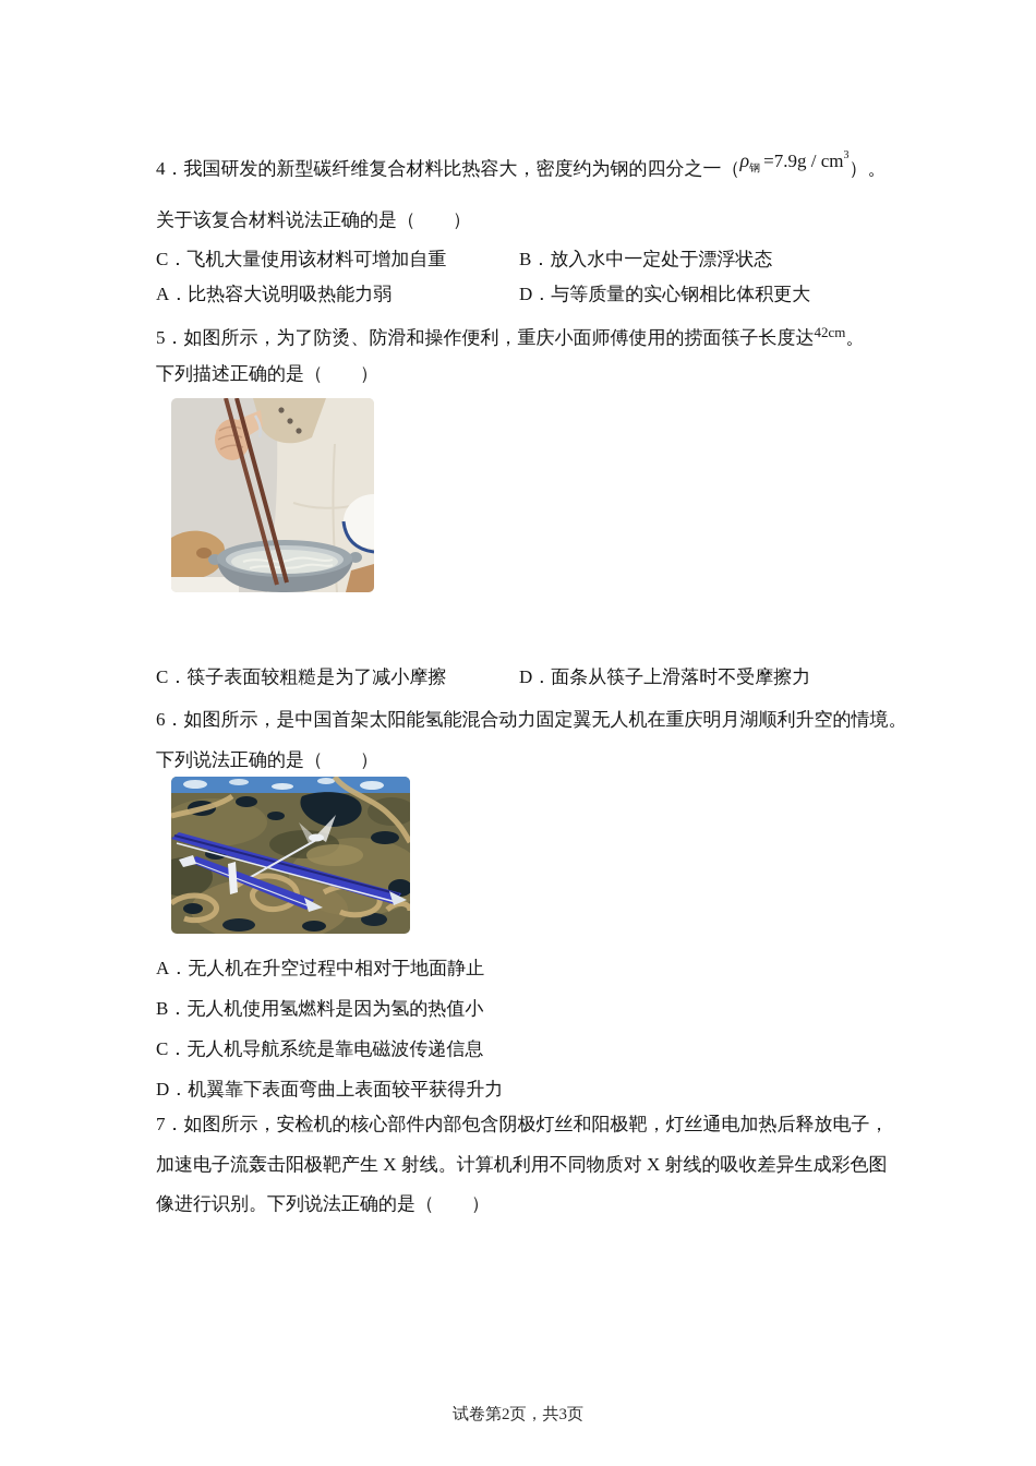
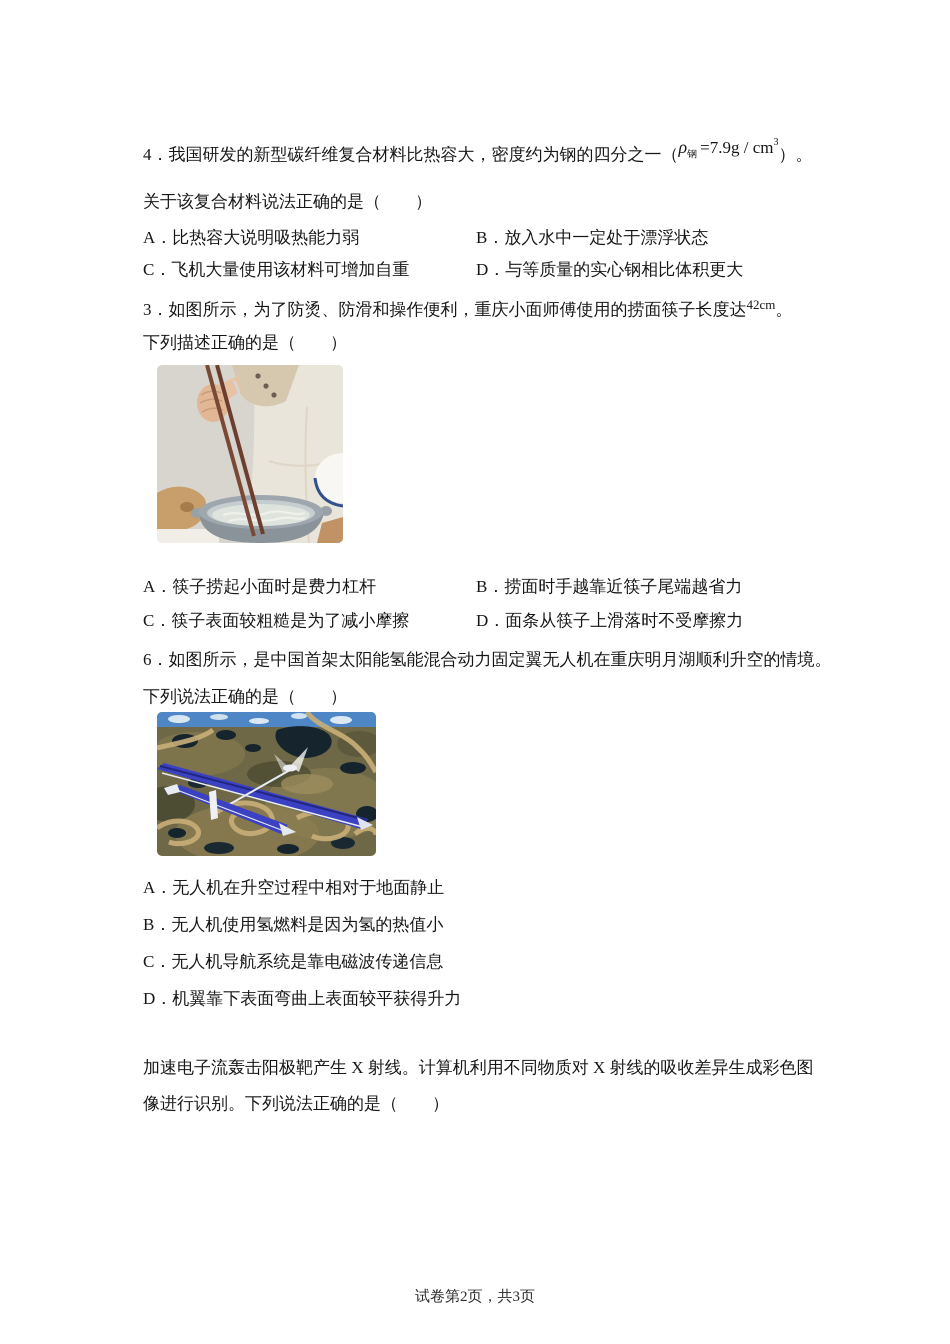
  4．我国研发的新型碳纤维复合材料比热容大，密度约为钢的四分之一（ρ钢=7.9g / cm3）。
  关于该复合材料说法正确的是（ ）
- C．飞机大量使用该材料可增加自重
+ A．比热容大说明吸热能力弱
  B．放入水中一定处于漂浮状态
- A．比热容大说明吸热能力弱
+ C．飞机大量使用该材料可增加自重
  D．与等质量的实心钢相比体积更大
- 5．如图所示，为了防烫、防滑和操作便利，重庆小面师傅使用的捞面筷子长度达42cm。
+ 3．如图所示，为了防烫、防滑和操作便利，重庆小面师傅使用的捞面筷子长度达42cm。
  下列描述正确的是（ ）
+ A．筷子捞起小面时是费力杠杆
+ B．捞面时手越靠近筷子尾端越省力
  C．筷子表面较粗糙是为了减小摩擦
  D．面条从筷子上滑落时不受摩擦力
  6．如图所示，是中国首架太阳能氢能混合动力固定翼无人机在重庆明月湖顺利升空的情境。
  下列说法正确的是（ ）
  A．无人机在升空过程中相对于地面静止
  B．无人机使用氢燃料是因为氢的热值小
  C．无人机导航系统是靠电磁波传递信息
  D．机翼靠下表面弯曲上表面较平获得升力
- 7．如图所示，安检机的核心部件内部包含阴极灯丝和阳极靶，灯丝通电加热后释放电子，
  加速电子流轰击阳极靶产生 X 射线。计算机利用不同物质对 X 射线的吸收差异生成彩色图
  像进行识别。下列说法正确的是（ ）
  试卷第2页，共3页
